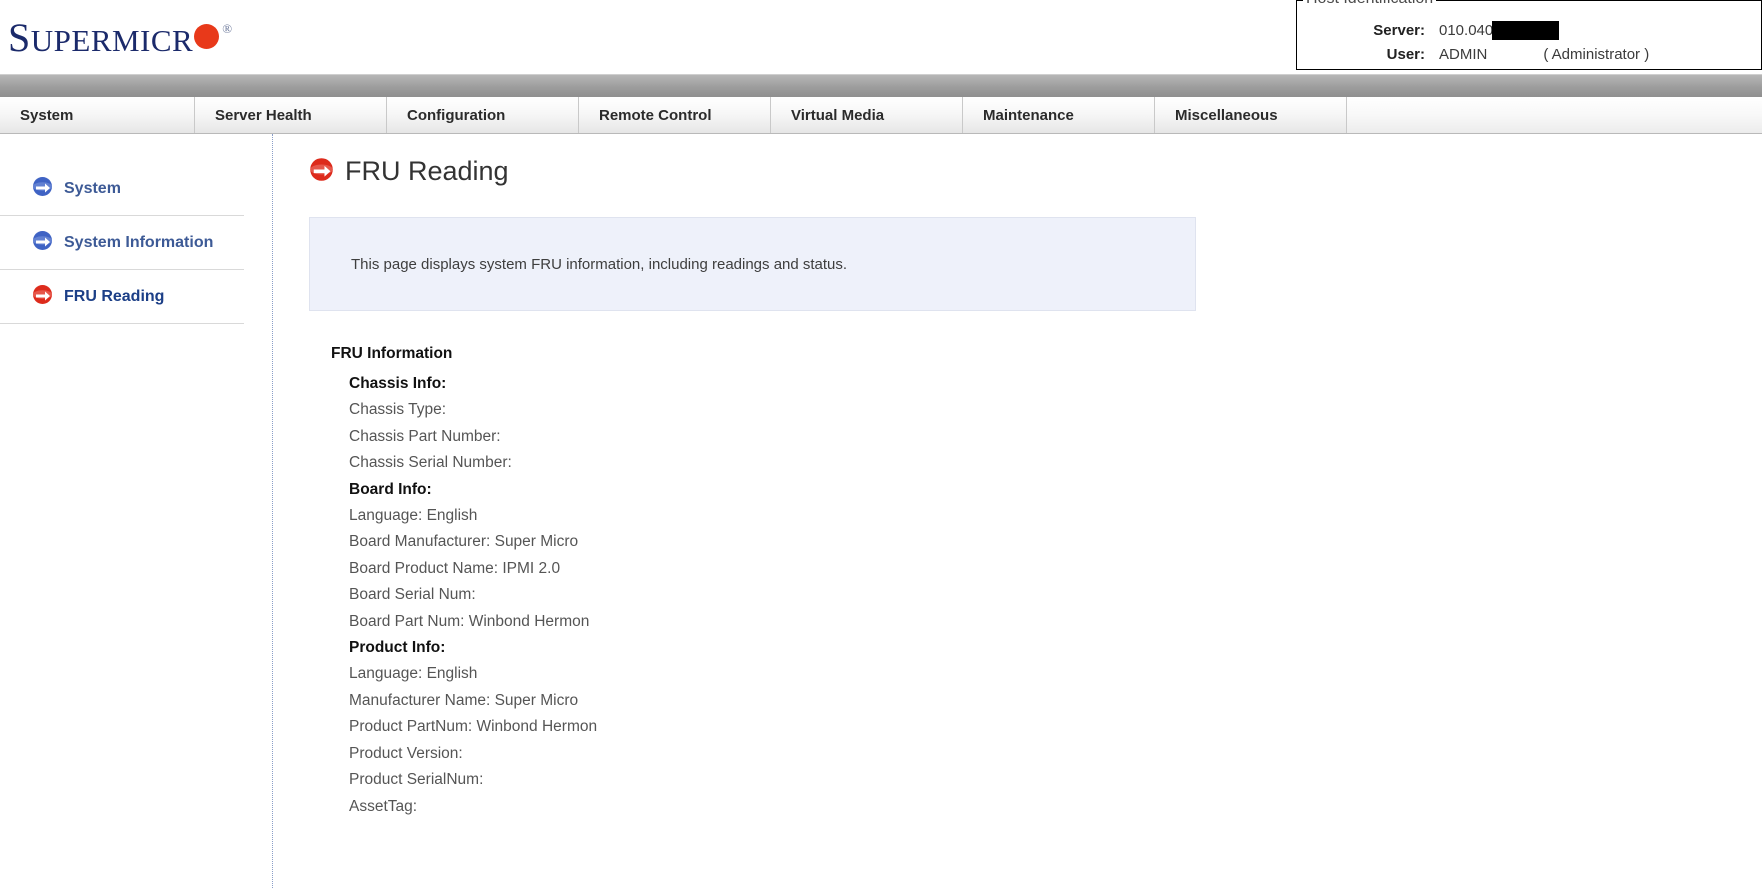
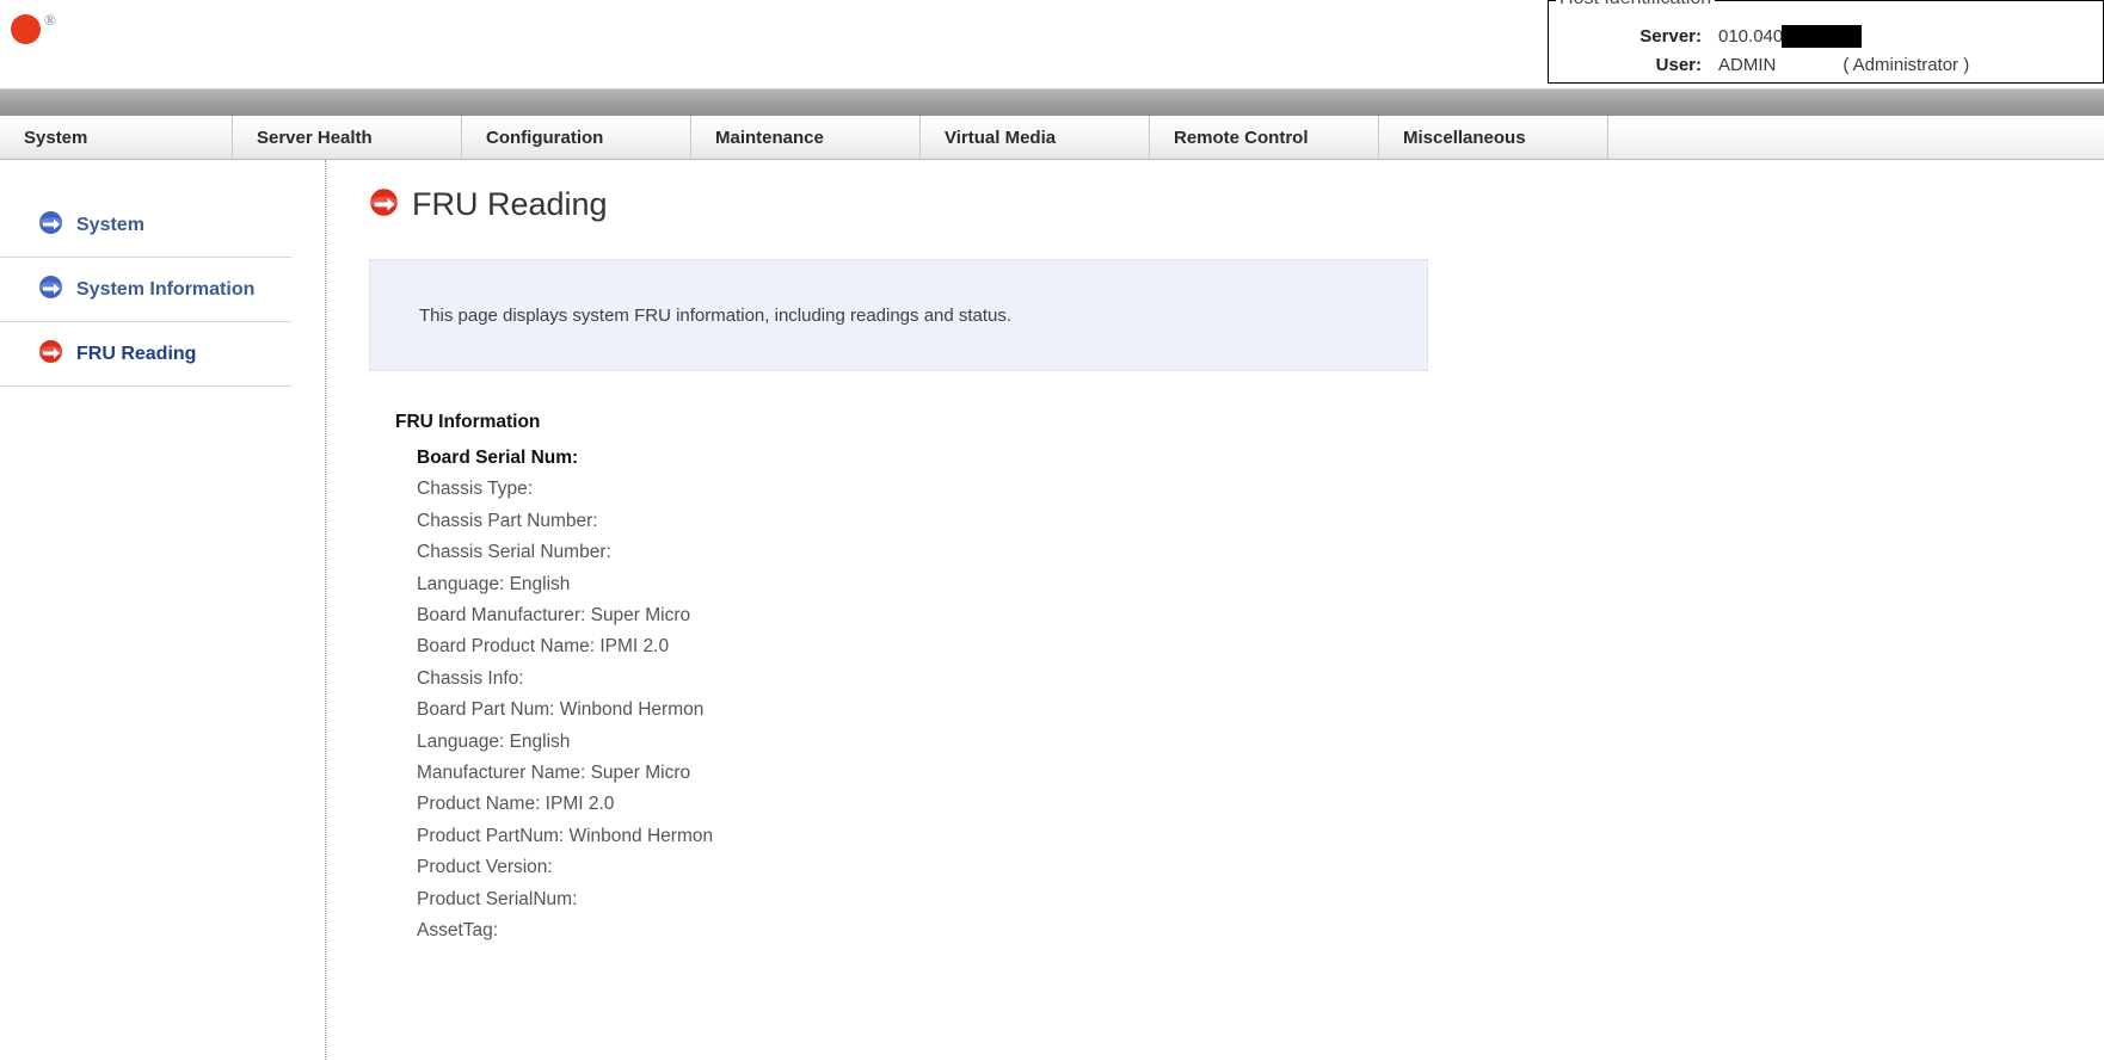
- SUPERMICR
  ®
  Server:
  010.040
  User:
  ADMIN
  ( Administrator )
  System
  Server Health
  Configuration
- Remote Control
+ Maintenance
  Virtual Media
- Maintenance
+ Remote Control
  Miscellaneous
  System
  System Information
  FRU Reading
  FRU Reading
  This page displays system FRU information, including readings and status.
  FRU Information
- Chassis Info:
+ Board Serial Num:
  Chassis Type:
  Chassis Part Number:
  Chassis Serial Number:
- Board Info:
  Language: English
  Board Manufacturer: Super Micro
  Board Product Name: IPMI 2.0
- Board Serial Num:
+ Chassis Info:
  Board Part Num: Winbond Hermon
- Product Info:
  Language: English
  Manufacturer Name: Super Micro
+ Product Name: IPMI 2.0
  Product PartNum: Winbond Hermon
  Product Version:
  Product SerialNum:
  AssetTag:
